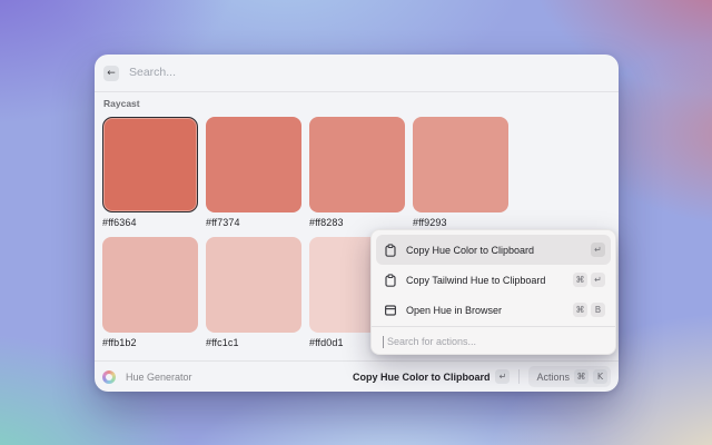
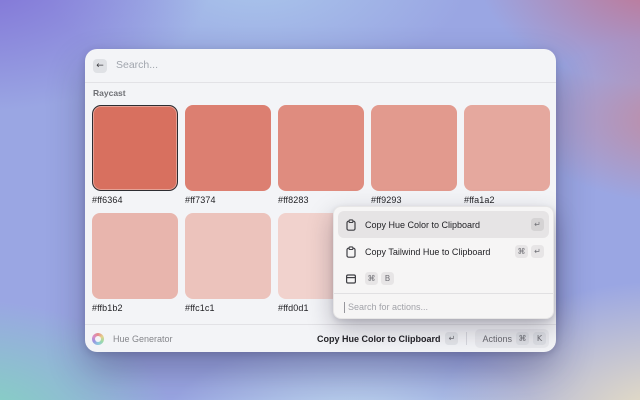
  ←
  Search...
  Raycast
  #ff6364
  #ff7374
  #ff8283
  #ff9293
+ #ffa1a2
  #ffb1b2
  #ffc1c1
  #ffd0d1
  Hue Generator
  Copy Hue Color to Clipboard
  ↵
  Actions
  ⌘
  K
  Copy Hue Color to Clipboard
  ↵
  Copy Tailwind Hue to Clipboard
  ⌘
  ↵
- Open Hue in Browser
  ⌘
  B
  Search for actions...
